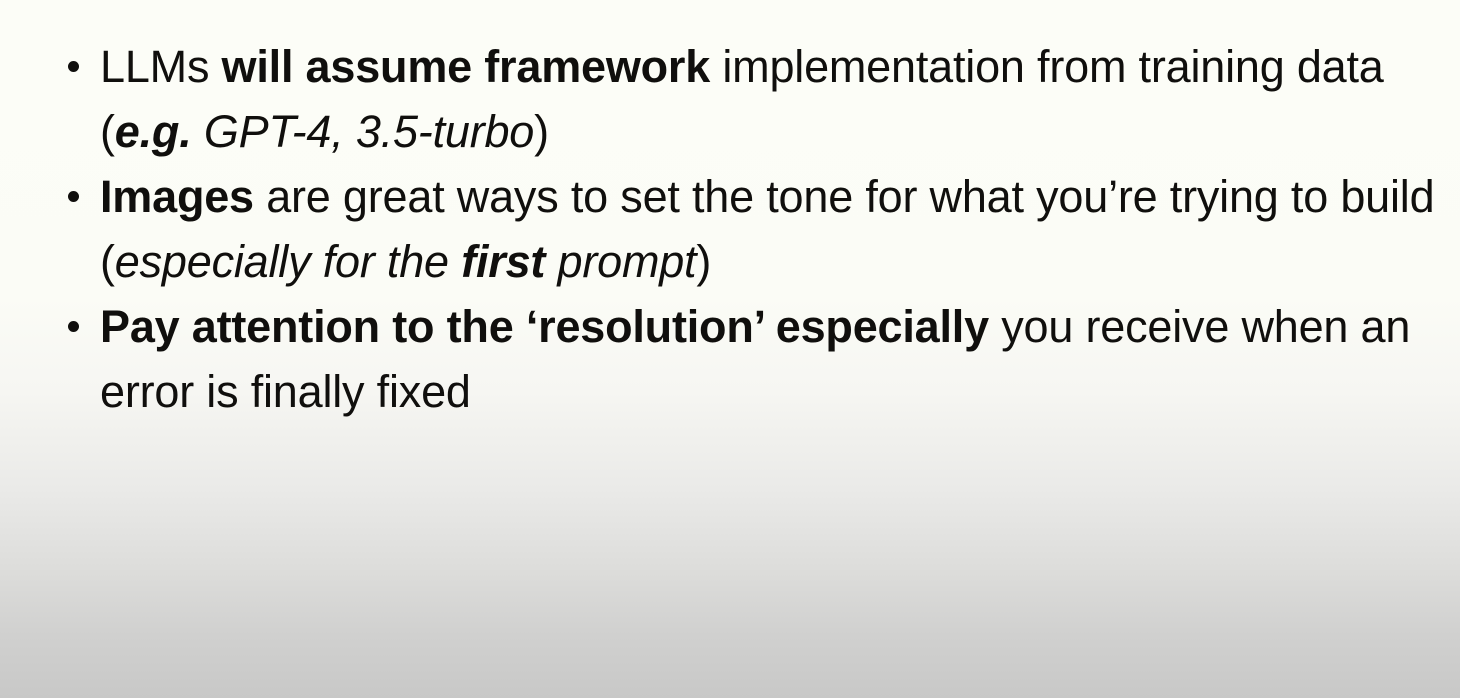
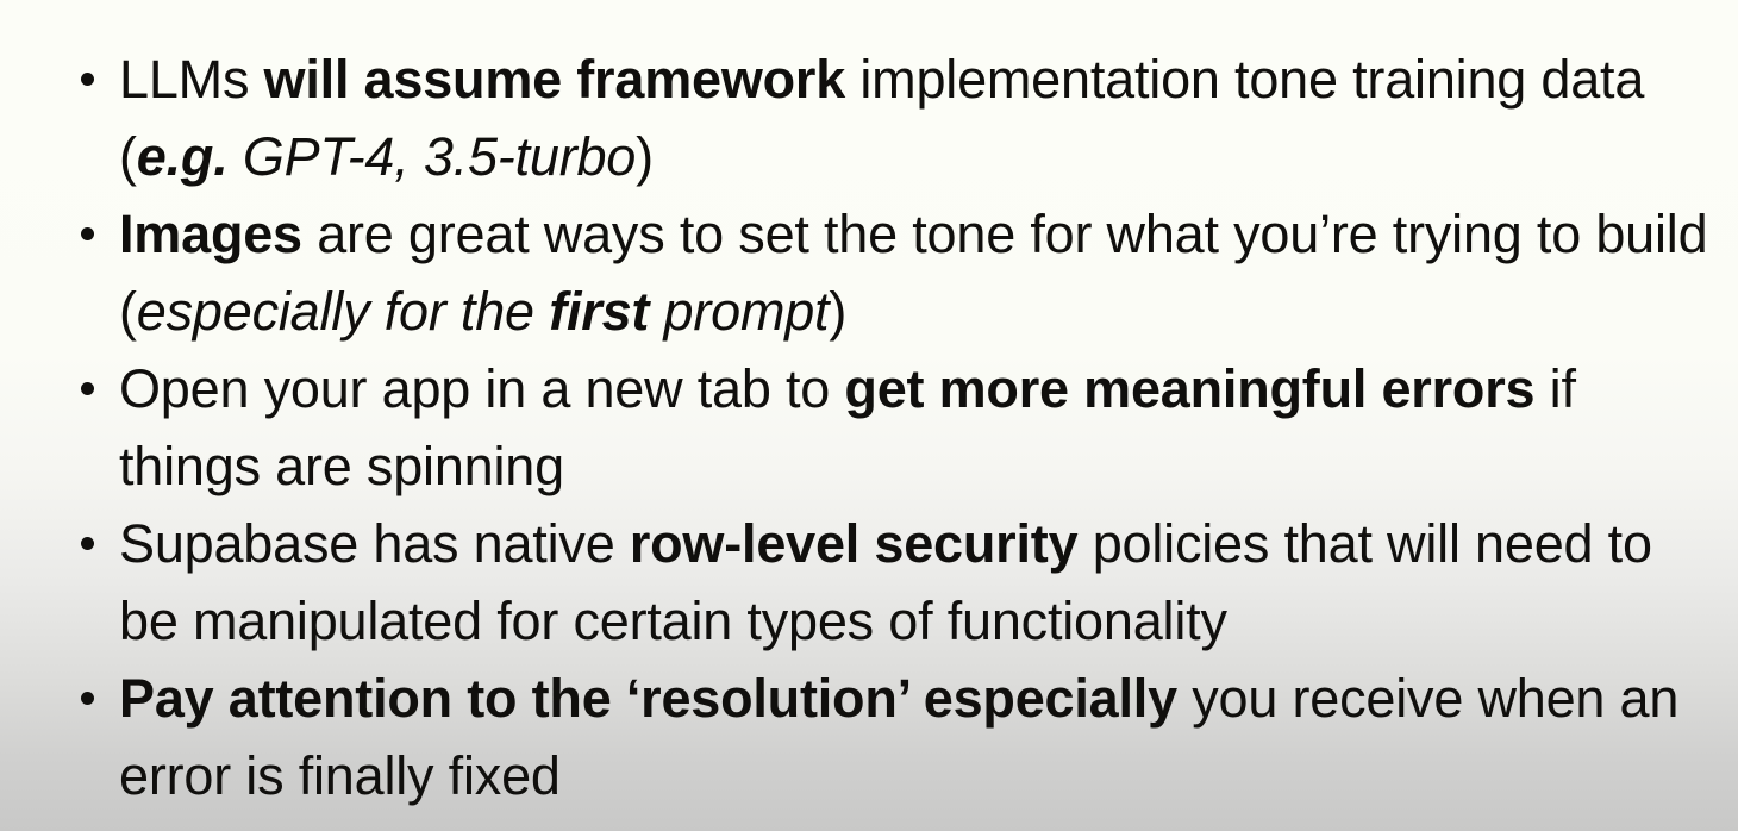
- LLMs will assume framework implementation from training data (e.g. GPT-4, 3.5-turbo)
+ LLMs will assume framework implementation tone training data (e.g. GPT-4, 3.5-turbo)
  Images are great ways to set the tone for what you’re trying to build (especially for the first prompt)
+ Open your app in a new tab to get more meaningful errors if things are spinning
+ Supabase has native row-level security policies that will need to be manipulated for certain types of functionality
  Pay attention to the ‘resolution’ especially you receive when an error is finally fixed
